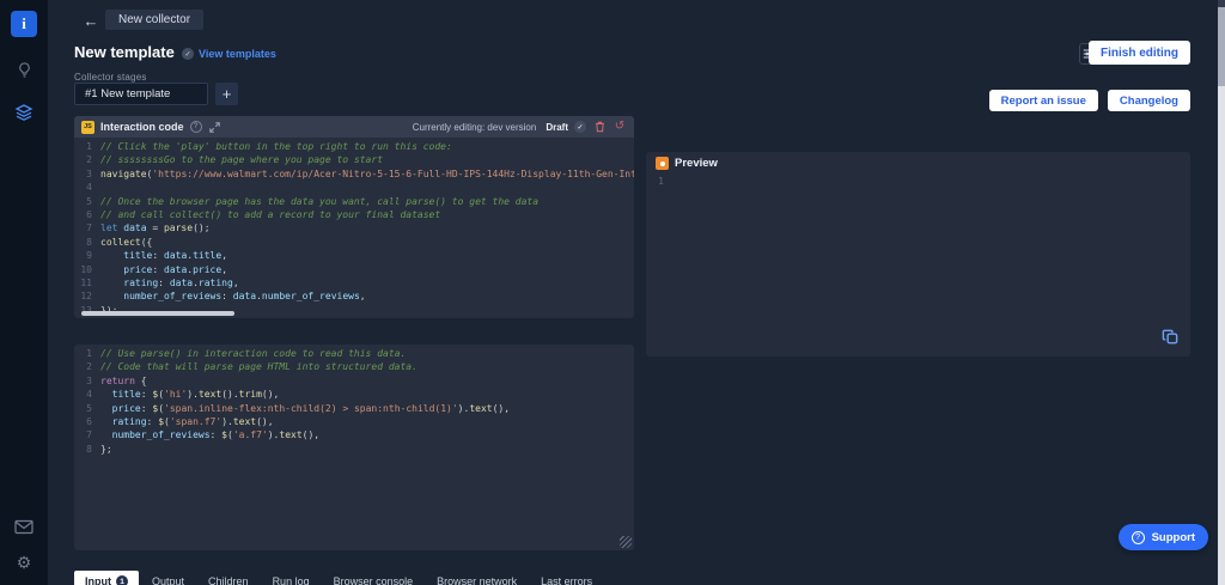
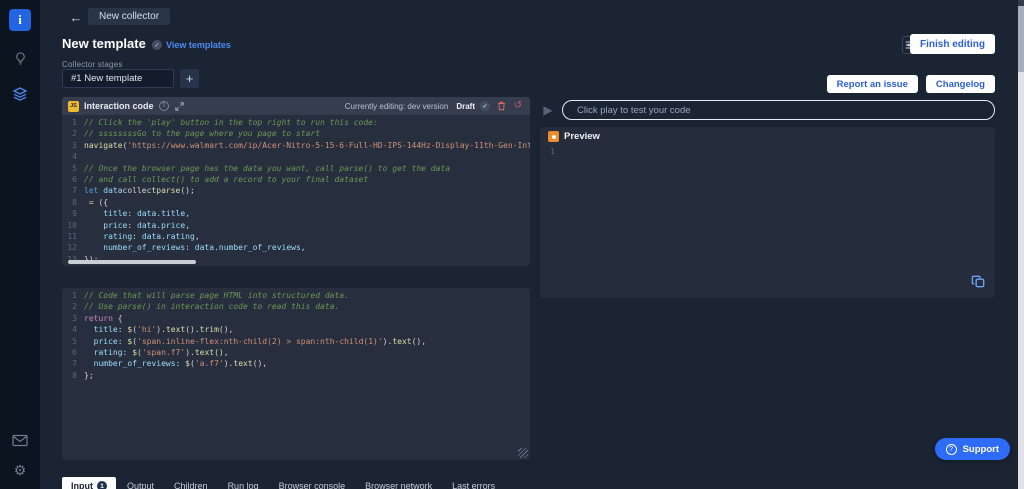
  i
  ⚙
  ←
  New collector
  New template
  View templates
  Finish editing
  Collector stages
  #1 New template
  +
  Report an issue
  Changelog
  Interaction code
  Currently editing: dev version
  Draft
  ↺
  1
  // Click the 'play' button in the top right to run this code:
  2
  // ssssssssGo to the page where you page to start
  3
  navigate('https://www.walmart.com/ip/Acer-Nitro-5-15-6-Full-HD-IPS-144Hz-Display-11th-Gen-Int
  4
  5
  // Once the browser page has the data you want, call parse() to get the data
  6
  // and call collect() to add a record to your final dataset
  7
- let data = parse();
+ let datacollectparse();
  8
- collect({
+ = ({
  9
  title: data.title,
  10
  price: data.price,
  11
  rating: data.rating,
  12
  number_of_reviews: data.number_of_reviews,
  1
- // Use parse() in interaction code to read this data.
+ // Code that will parse page HTML into structured data.
  2
- // Code that will parse page HTML into structured data.
+ // Use parse() in interaction code to read this data.
  3
  return {
  4
  title: $('hi').text().trim(),
  5
  price: $('span.inline-flex:nth-child(2) > span:nth-child(1)').text(),
  6
  rating: $('span.f7').text(),
  7
  number_of_reviews: $('a.f7').text(),
  8
  };
+ ▶
+ Click play to test your code
  Preview
  1
  Input
  Output
  Children
  Run log
  Browser console
  Browser network
  Last errors
  Support
